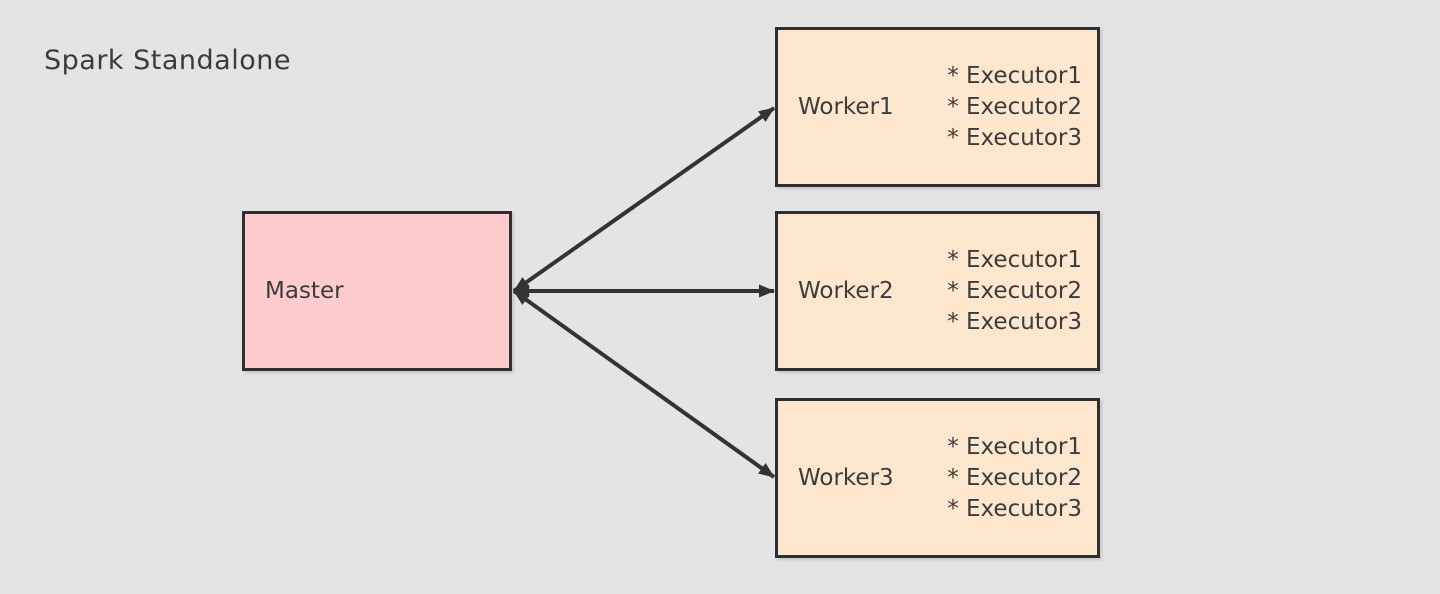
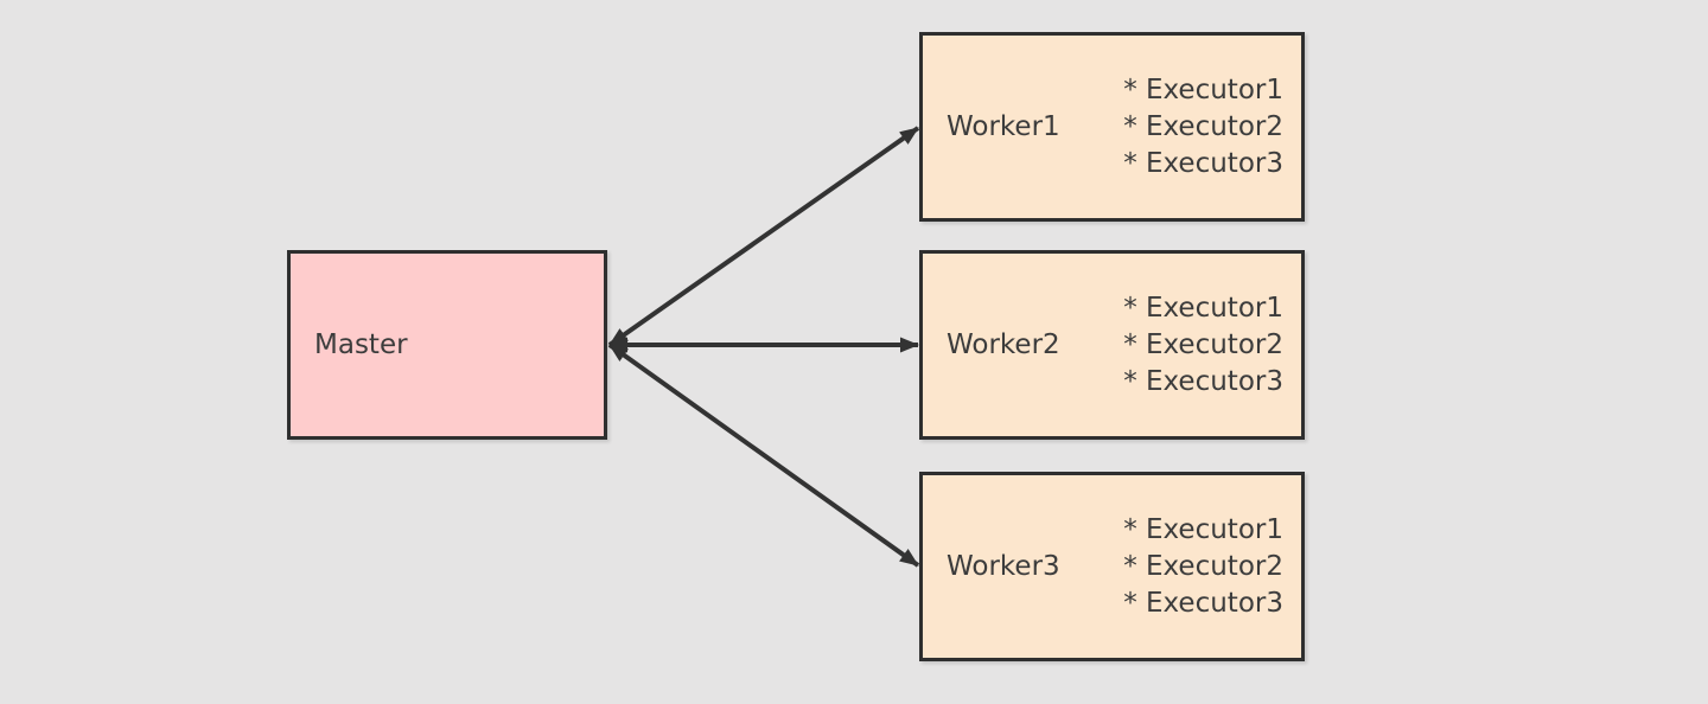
- Spark Standalone
  Master
  Worker1
  * Executor1
  * Executor2
  * Executor3
  Worker2
  * Executor1
  * Executor2
  * Executor3
  Worker3
  * Executor1
  * Executor2
  * Executor3
